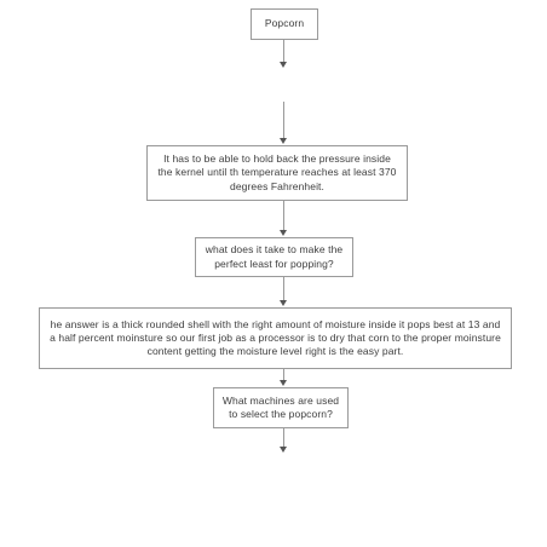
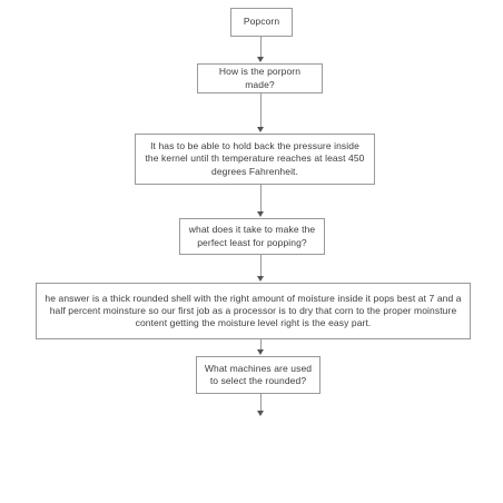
  Popcorn
+ How is the porporn made?
- It has to be able to hold back the pressure inside the kernel until th temperature reaches at least 370 degrees Fahrenheit.
+ It has to be able to hold back the pressure inside the kernel until th temperature reaches at least 450 degrees Fahrenheit.
  what does it take to make the perfect least for popping?
- he answer is a thick rounded shell with the right amount of moisture inside it pops best at 13 and a half percent moinsture so our first job as a processor is to dry that corn to the proper moinsture content getting the moisture level right is the easy part.
+ he answer is a thick rounded shell with the right amount of moisture inside it pops best at 7 and a half percent moinsture so our first job as a processor is to dry that corn to the proper moinsture content getting the moisture level right is the easy part.
- What machines are used to select the popcorn?
+ What machines are used to select the rounded?
